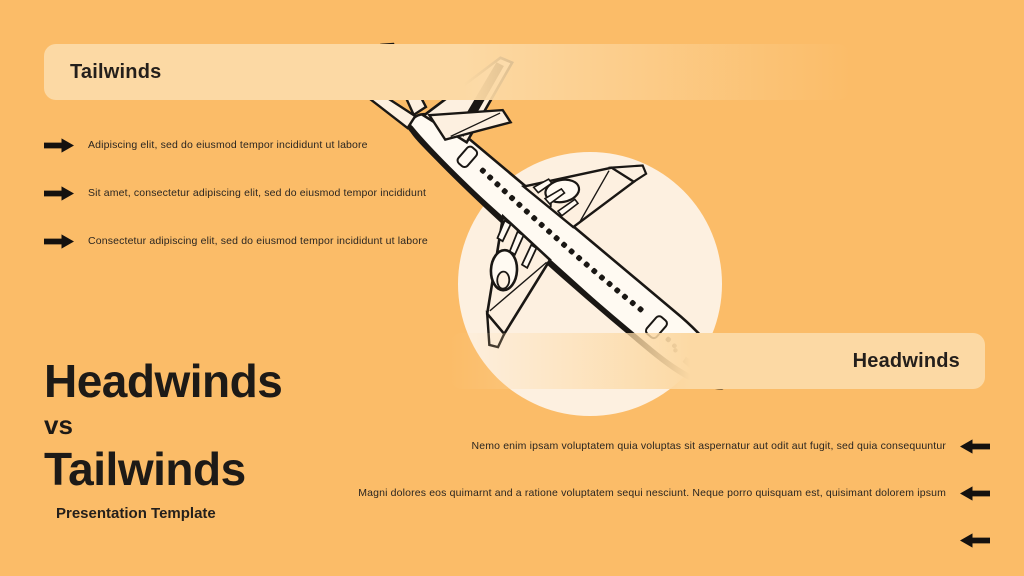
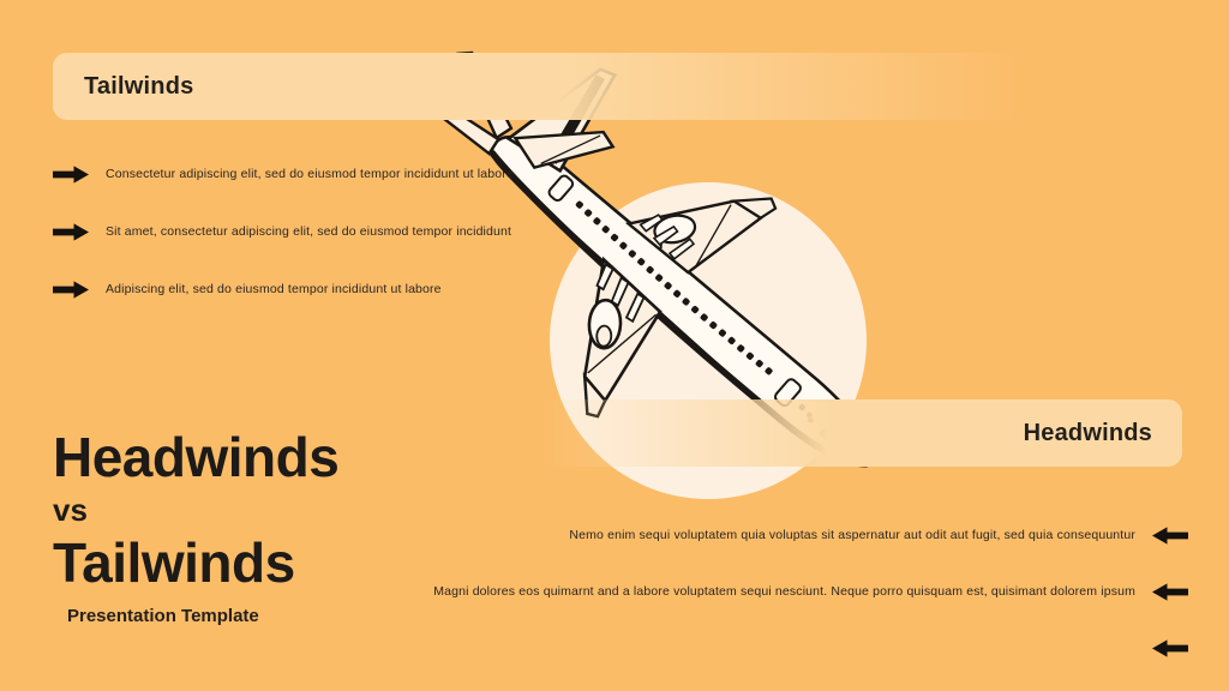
  Tailwinds
- Adipiscing elit, sed do eiusmod tempor incididunt ut labore
+ Consectetur adipiscing elit, sed do eiusmod tempor incididunt ut labore
  Sit amet, consectetur adipiscing elit, sed do eiusmod tempor incididunt
- Consectetur adipiscing elit, sed do eiusmod tempor incididunt ut labore
+ Adipiscing elit, sed do eiusmod tempor incididunt ut labore
  Headwinds
  Headwinds
  vs
  Tailwinds
  Presentation Template
- Nemo enim ipsam voluptatem quia voluptas sit aspernatur aut odit aut fugit, sed quia consequuntur
+ Nemo enim sequi voluptatem quia voluptas sit aspernatur aut odit aut fugit, sed quia consequuntur
- Magni dolores eos quimarnt and a ratione voluptatem sequi nesciunt. Neque porro quisquam est, quisimant dolorem ipsum
+ Magni dolores eos quimarnt and a labore voluptatem sequi nesciunt. Neque porro quisquam est, quisimant dolorem ipsum
